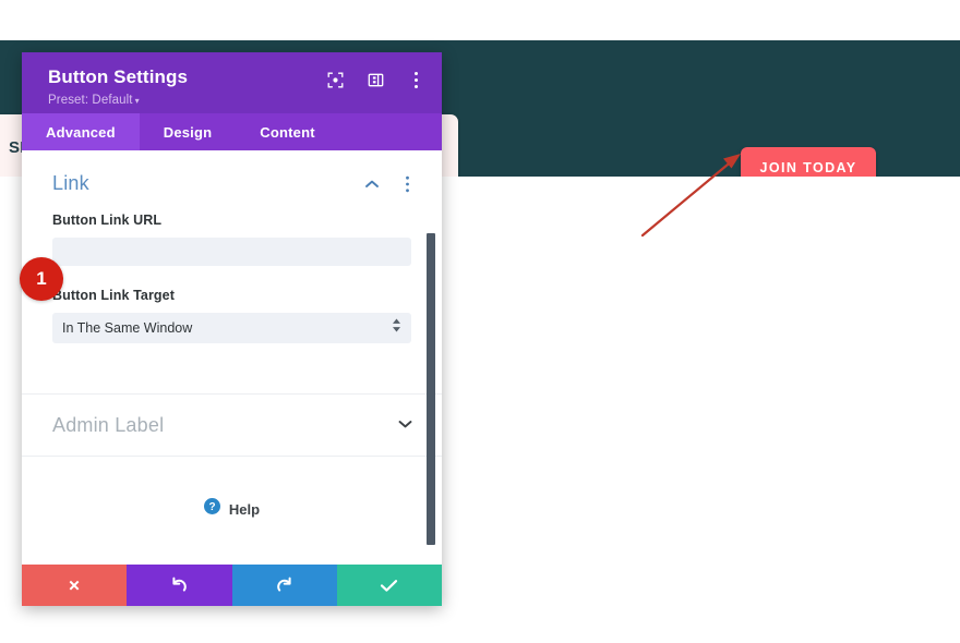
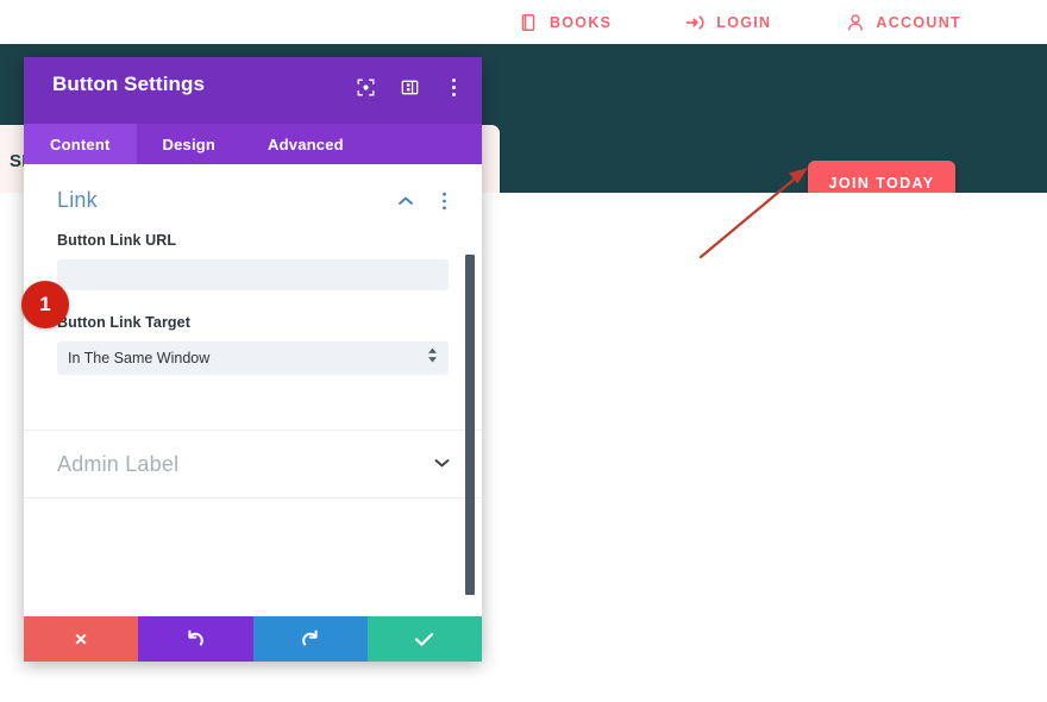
+ BOOKS
+ LOGIN
+ ACCOUNT
  JOIN TODAY
  Button Settings
- Preset: Default ▾
- Advanced
+ Content
  Design
- Content
+ Advanced
  Link
  Button Link URL
  Button Link Target
  In The Same Window
  Admin Label
- ?
- Help
  1
